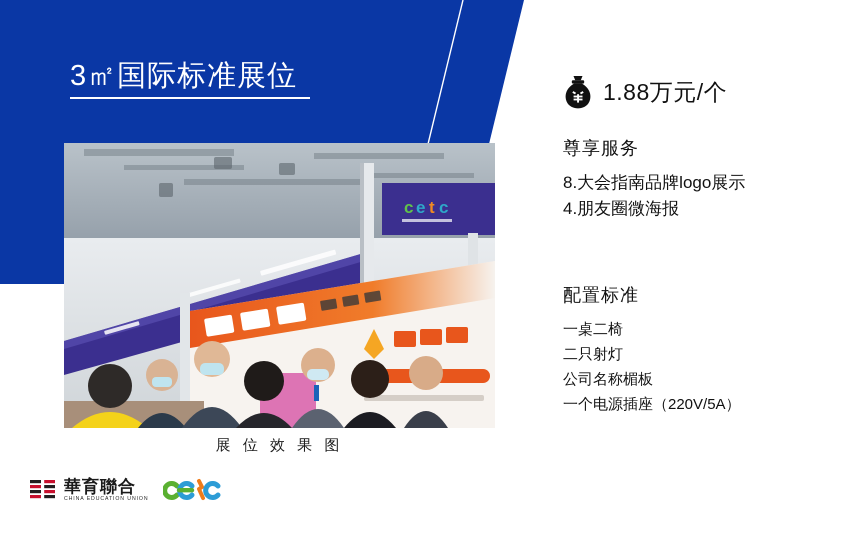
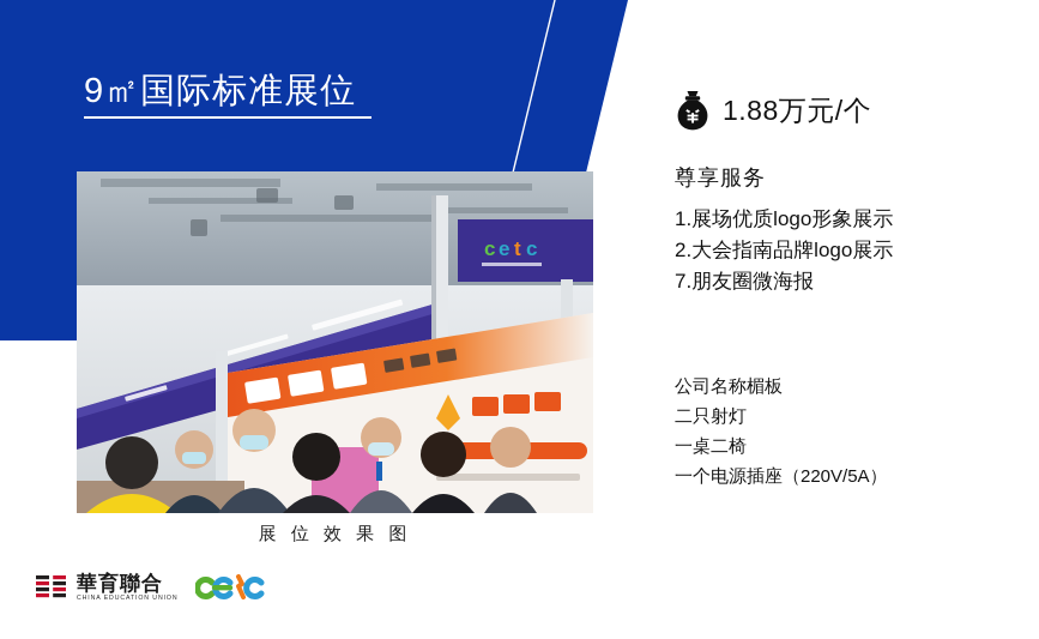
- 3㎡国际标准展位
+ 9㎡国际标准展位
  c
  e
  t
  c
  展 位 效 果 图
  1.88万元/个
  尊享服务
+ 1.展场优质logo形象展示
- 8.大会指南品牌logo展示
+ 2.大会指南品牌logo展示
- 4.朋友圈微海报
+ 7.朋友圈微海报
- 配置标准
- 一桌二椅
+ 公司名称楣板
  二只射灯
- 公司名称楣板
+ 一桌二椅
  一个电源插座（220V/5A）
  華育聯合
